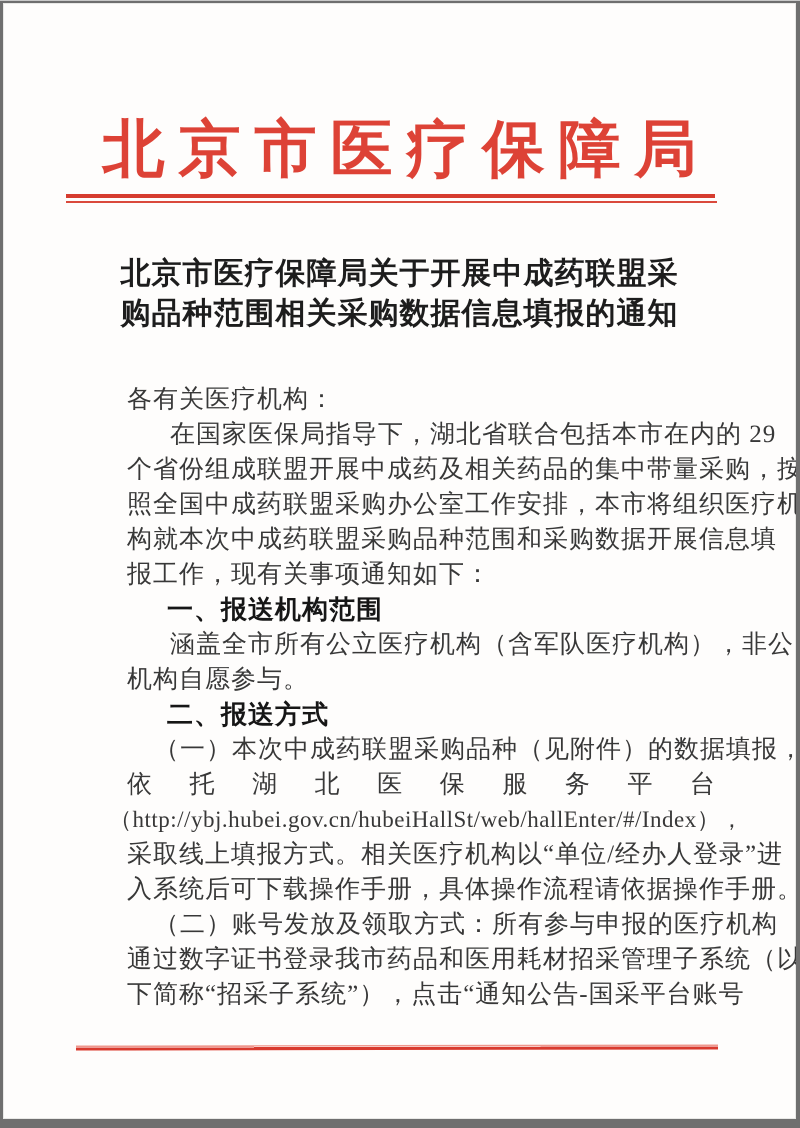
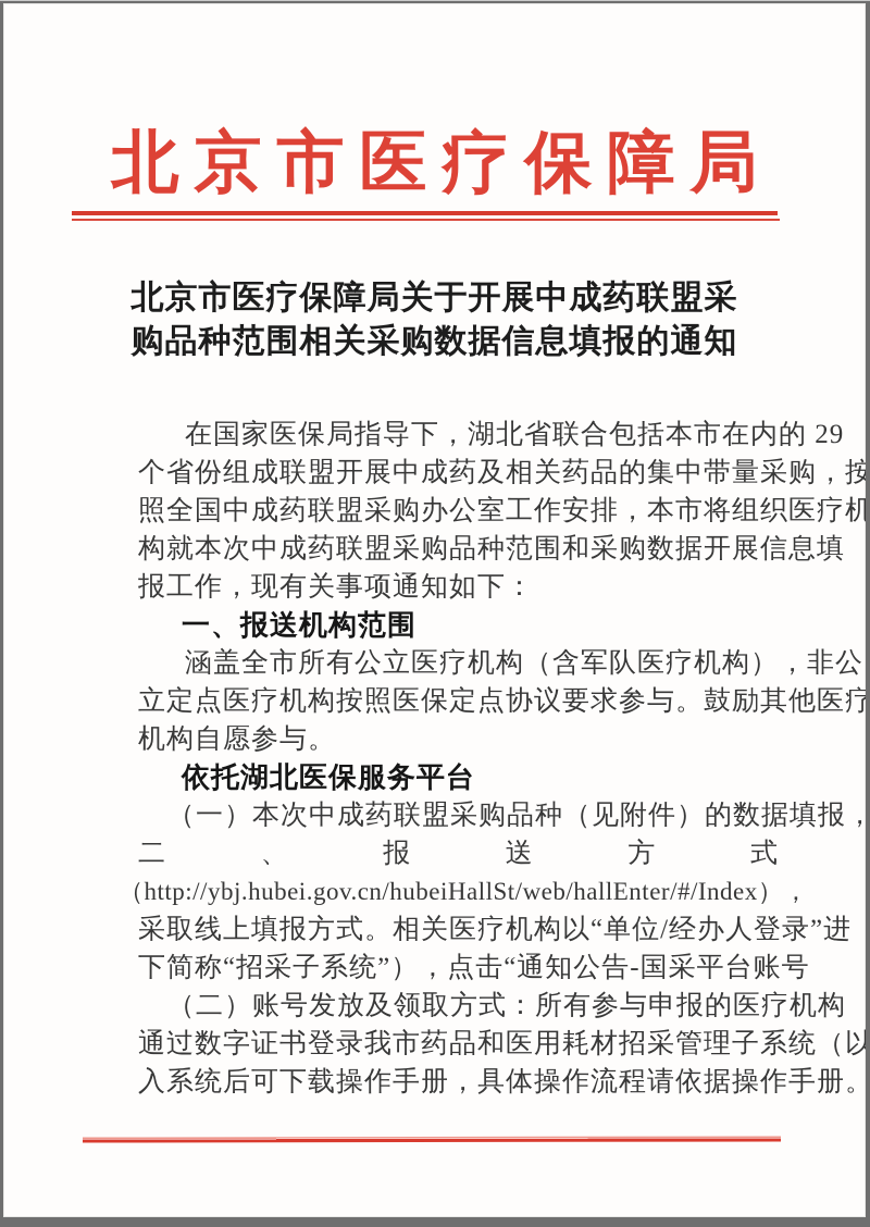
  北京市医疗保障局
  北京市医疗保障局关于开展中成药联盟采
  购品种范围相关采购数据信息填报的通知
- 各有关医疗机构：
  在国家医保局指导下，湖北省联合包括本市在内的 29
  个省份组成联盟开展中成药及相关药品的集中带量采购，按
  照全国中成药联盟采购办公室工作安排，本市将组织医疗机
  构就本次中成药联盟采购品种范围和采购数据开展信息填
  报工作，现有关事项通知如下：
  一、报送机构范围
  涵盖全市所有公立医疗机构（含军队医疗机构），非公
+ 立定点医疗机构按照医保定点协议要求参与。鼓励其他医疗
  机构自愿参与。
- 二、报送方式
+ 依托湖北医保服务平台
  （一）本次中成药联盟采购品种（见附件）的数据填报，
- 依托湖北医保服务平台
+ 二、报送方式
  （http://ybj.hubei.gov.cn/hubeiHallSt/web/hallEnter/#/Index），
  采取线上填报方式。相关医疗机构以“单位/经办人登录”进
- 入系统后可下载操作手册，具体操作流程请依据操作手册。
+ 下简称“招采子系统”），点击“通知公告-国采平台账号
  （二）账号发放及领取方式：所有参与申报的医疗机构
  通过数字证书登录我市药品和医用耗材招采管理子系统（以
- 下简称“招采子系统”），点击“通知公告-国采平台账号
+ 入系统后可下载操作手册，具体操作流程请依据操作手册。
